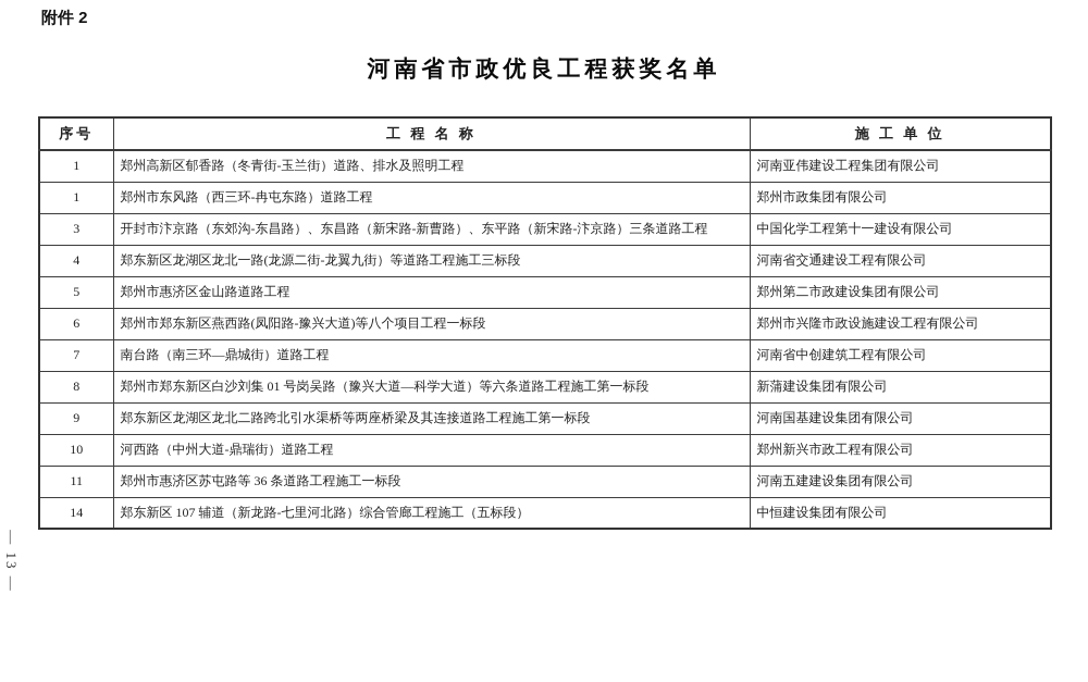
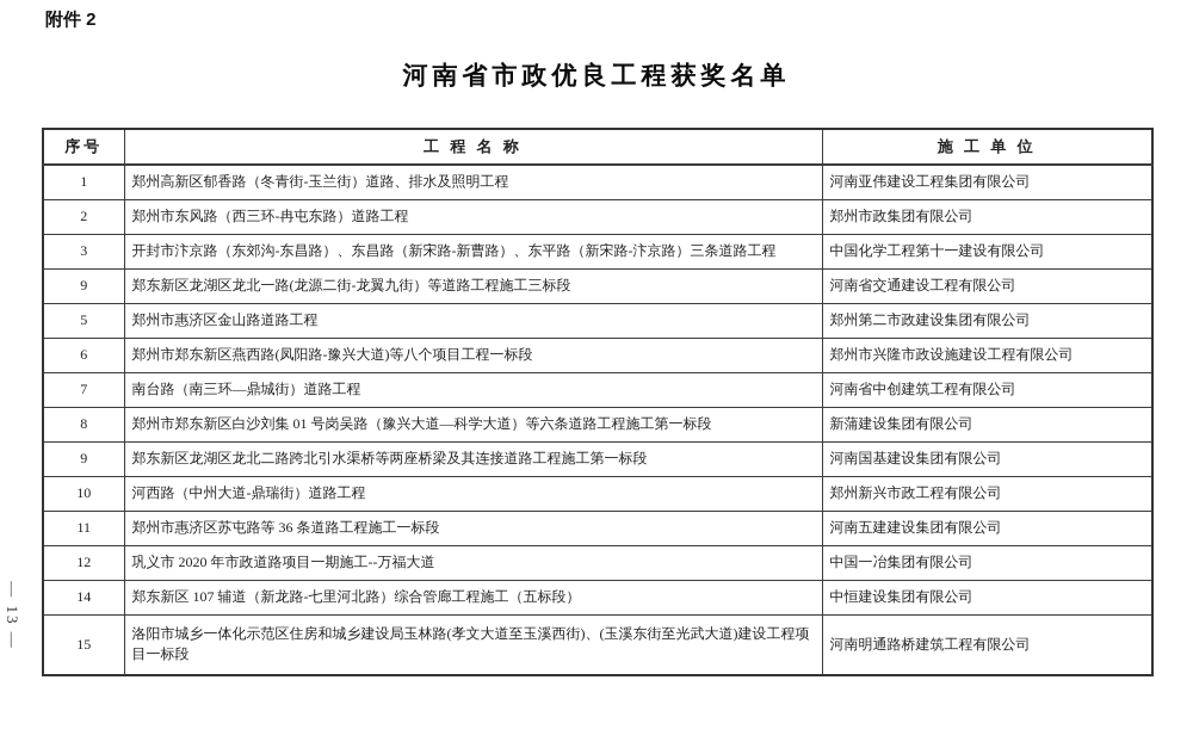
  附件 2
  河南省市政优良工程获奖名单
  序号	工 程 名 称	施 工 单 位
  1	郑州高新区郁香路（冬青街-玉兰街）道路、排水及照明工程	河南亚伟建设工程集团有限公司
- 1	郑州市东风路（西三环-冉屯东路）道路工程	郑州市政集团有限公司
+ 2	郑州市东风路（西三环-冉屯东路）道路工程	郑州市政集团有限公司
  3	开封市汴京路（东郊沟-东昌路）、东昌路（新宋路-新曹路）、东平路（新宋路-汴京路）三条道路工程	中国化学工程第十一建设有限公司
- 4	郑东新区龙湖区龙北一路(龙源二街-龙翼九街）等道路工程施工三标段	河南省交通建设工程有限公司
+ 9	郑东新区龙湖区龙北一路(龙源二街-龙翼九街）等道路工程施工三标段	河南省交通建设工程有限公司
  5	郑州市惠济区金山路道路工程	郑州第二市政建设集团有限公司
  6	郑州市郑东新区燕西路(凤阳路-豫兴大道)等八个项目工程一标段	郑州市兴隆市政设施建设工程有限公司
  7	南台路（南三环—鼎城街）道路工程	河南省中创建筑工程有限公司
  8	郑州市郑东新区白沙刘集 01 号岗吴路（豫兴大道—科学大道）等六条道路工程施工第一标段	新蒲建设集团有限公司
  9	郑东新区龙湖区龙北二路跨北引水渠桥等两座桥梁及其连接道路工程施工第一标段	河南国基建设集团有限公司
  10	河西路（中州大道-鼎瑞街）道路工程	郑州新兴市政工程有限公司
  11	郑州市惠济区苏屯路等 36 条道路工程施工一标段	河南五建建设集团有限公司
+ 12	巩义市 2020 年市政道路项目一期施工--万福大道	中国一冶集团有限公司
  14	郑东新区 107 辅道（新龙路-七里河北路）综合管廊工程施工（五标段）	中恒建设集团有限公司
+ 15	洛阳市城乡一体化示范区住房和城乡建设局玉林路(孝文大道至玉溪西街)、(玉溪东街至光武大道)建设工程项目一标段	河南明通路桥建筑工程有限公司
